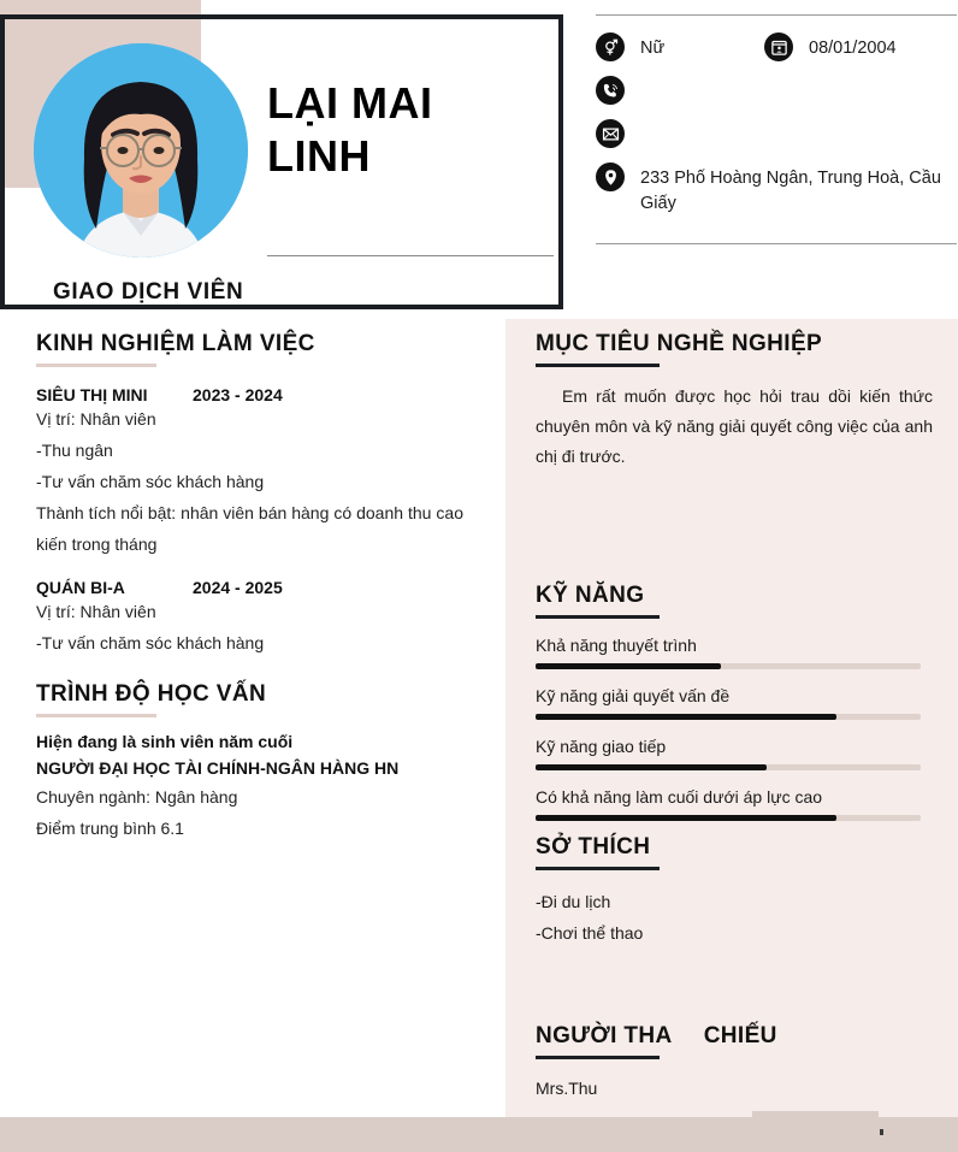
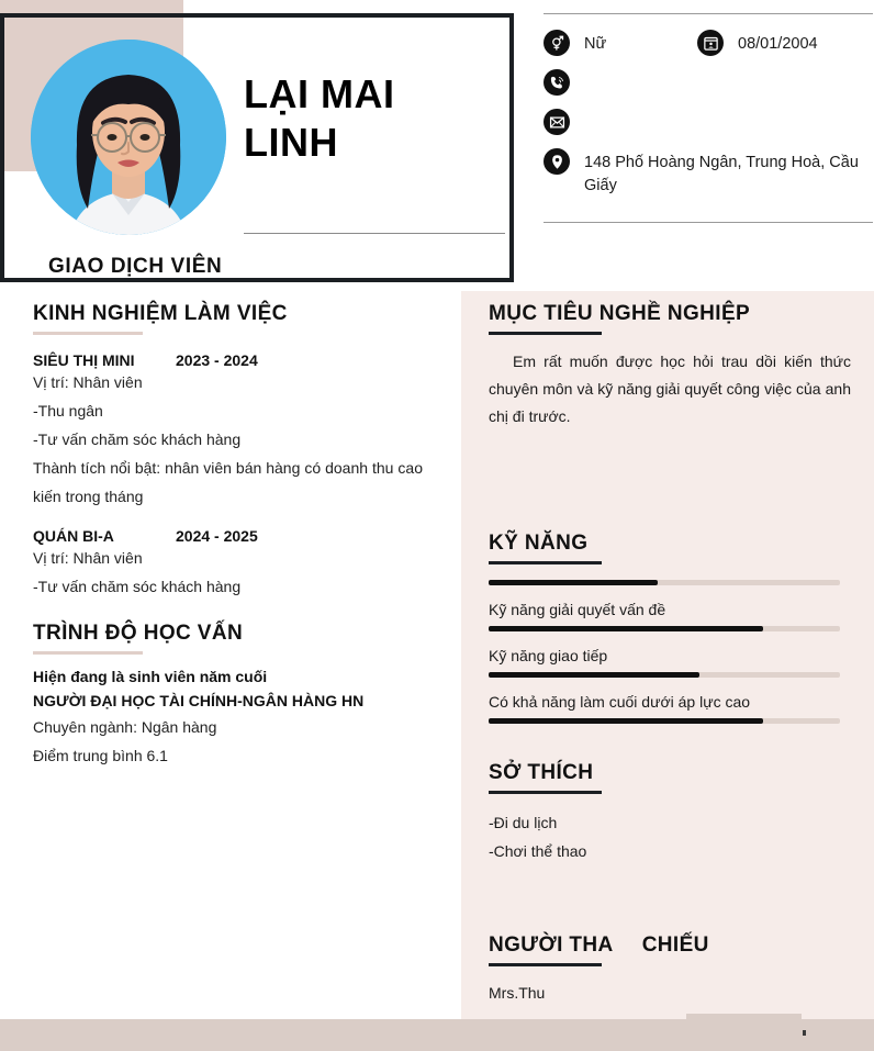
  LẠI MAI LINH
  GIAO DỊCH VIÊN
  Nữ
  08/01/2004
- 233 Phố Hoàng Ngân, Trung Hoà, Cầu Giấy
+ 148 Phố Hoàng Ngân, Trung Hoà, Cầu Giấy
  KINH NGHIỆM LÀM VIỆC
  SIÊU THỊ MINI
  2023 - 2024
  Vị trí: Nhân viên
  -Thu ngân
  -Tư vấn chăm sóc khách hàng
  Thành tích nổi bật: nhân viên bán hàng có doanh thu cao kiến trong tháng
  QUÁN BI-A
  2024 - 2025
  Vị trí: Nhân viên
  -Tư vấn chăm sóc khách hàng
  TRÌNH ĐỘ HỌC VẤN
  Hiện đang là sinh viên năm cuối
  NGƯỜI ĐẠI HỌC TÀI CHÍNH-NGÂN HÀNG HN
  Chuyên ngành: Ngân hàng
  Điểm trung bình 6.1
  MỤC TIÊU NGHỀ NGHIỆP
  Em rất muốn được học hỏi trau dồi kiến thức chuyên môn và kỹ năng giải quyết công việc của anh chị đi trước.
  KỸ NĂNG
- Khả năng thuyết trình
  Kỹ năng giải quyết vấn đề
  Kỹ năng giao tiếp
  Có khả năng làm cuối dưới áp lực cao
  SỞ THÍCH
  -Đi du lịch
  -Chơi thể thao
  NGƯỜI THA
  CHIẾU
  Mrs.Thu
